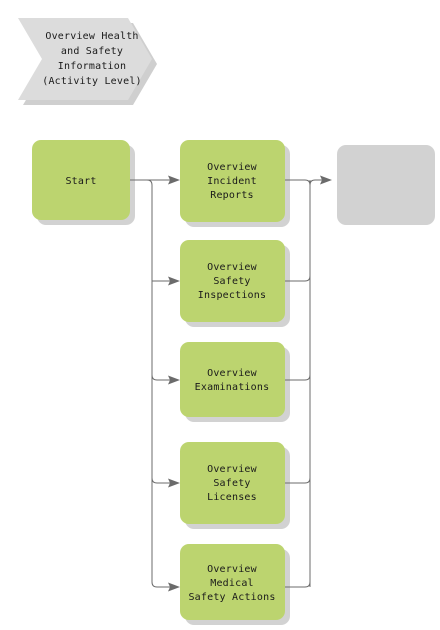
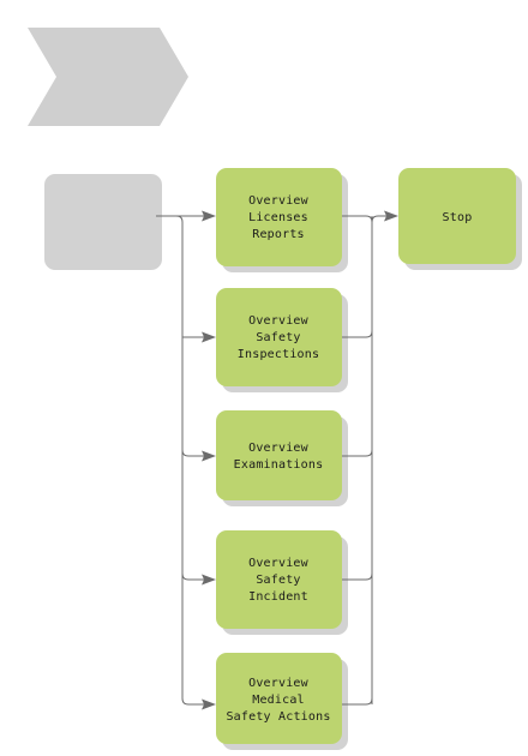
- Overview Health
- and Safety
- Information
- (Activity Level)
- Start
  Overview
- Incident
+ Licenses
  Reports
  Overview
  Safety
  Inspections
  Overview
  Examinations
  Overview
  Safety
- Licenses
+ Incident
  Overview
  Medical
  Safety Actions
+ Stop
